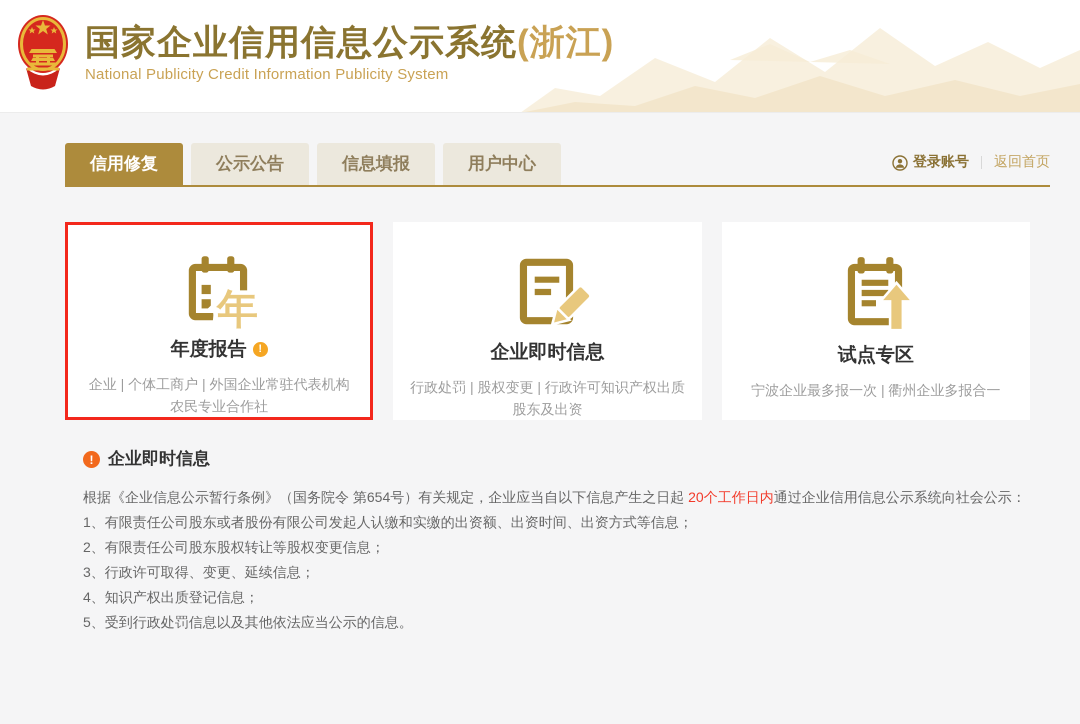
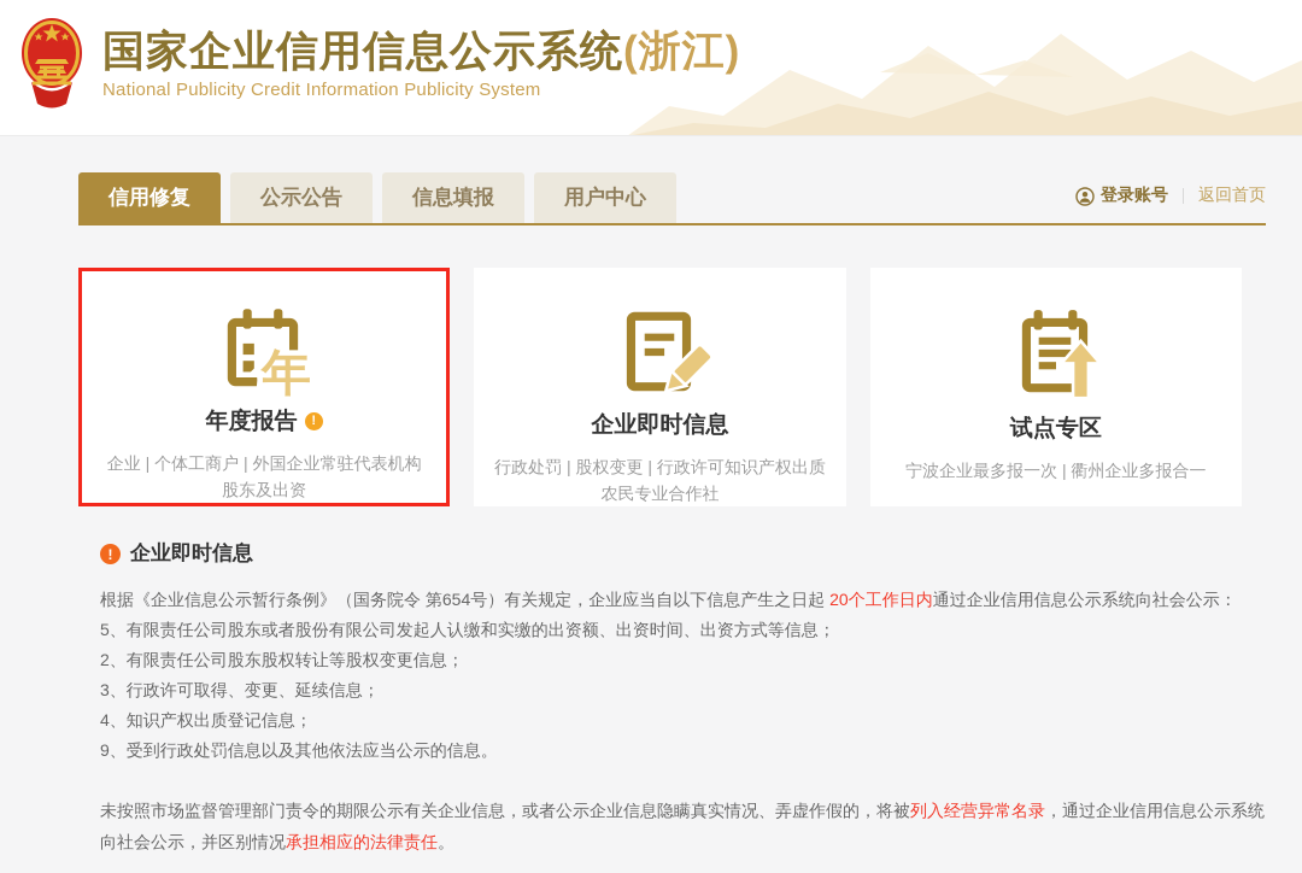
  国家企业信用信息公示系统(浙江)
  National Publicity Credit Information Publicity System
  信用修复
  公示公告
  信息填报
  用户中心
  登录账号
  返回首页
  年
  年度报告
  !
  企业 | 个体工商户 | 外国企业常驻代表机构
- 农民专业合作社
+ 股东及出资
  企业即时信息
  行政处罚 | 股权变更 | 行政许可知识产权出质
- 股东及出资
+ 农民专业合作社
  试点专区
  宁波企业最多报一次 | 衢州企业多报合一
  !
  企业即时信息
  根据《企业信息公示暂行条例》（国务院令 第654号）有关规定，企业应当自以下信息产生之日起 20个工作日内通过企业信用信息公示系统向社会公示：
- 1、有限责任公司股东或者股份有限公司发起人认缴和实缴的出资额、出资时间、出资方式等信息；
+ 5、有限责任公司股东或者股份有限公司发起人认缴和实缴的出资额、出资时间、出资方式等信息；
  2、有限责任公司股东股权转让等股权变更信息；
  3、行政许可取得、变更、延续信息；
  4、知识产权出质登记信息；
- 5、受到行政处罚信息以及其他依法应当公示的信息。
+ 9、受到行政处罚信息以及其他依法应当公示的信息。
+ 未按照市场监督管理部门责令的期限公示有关企业信息，或者公示企业信息隐瞒真实情况、弄虚作假的，将被列入经营异常名录，通过企业信用信息公示系统向社会公示，并区别情况承担相应的法律责任。
